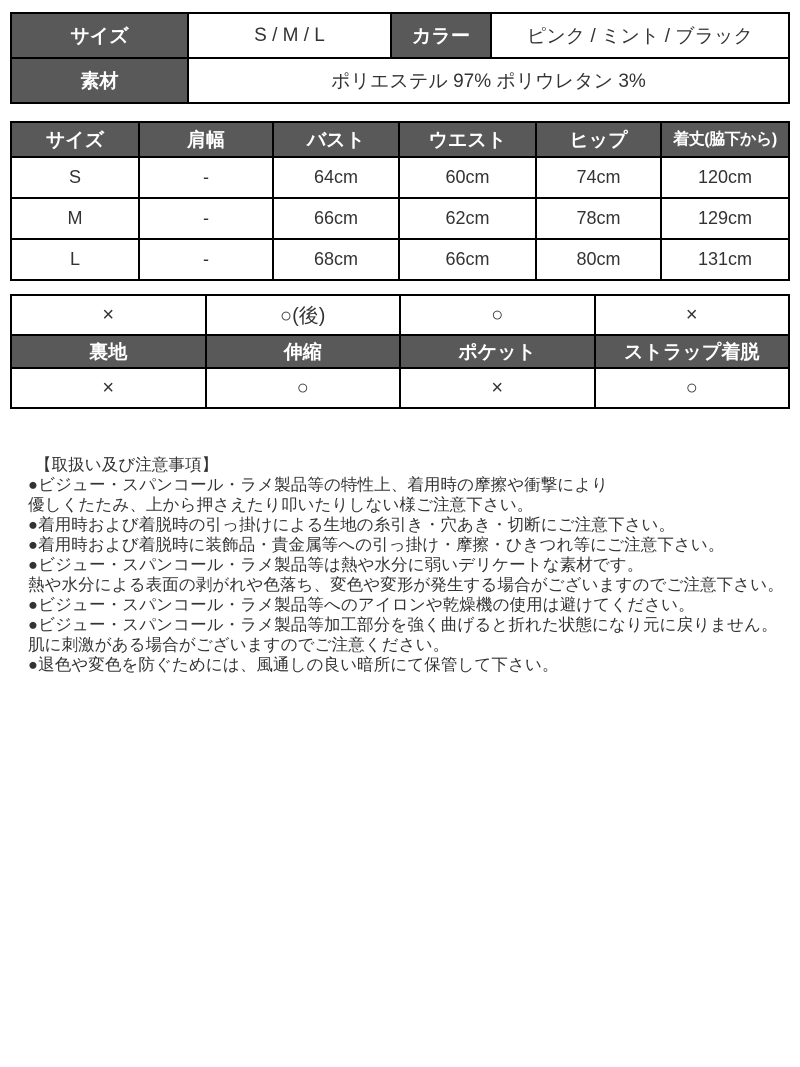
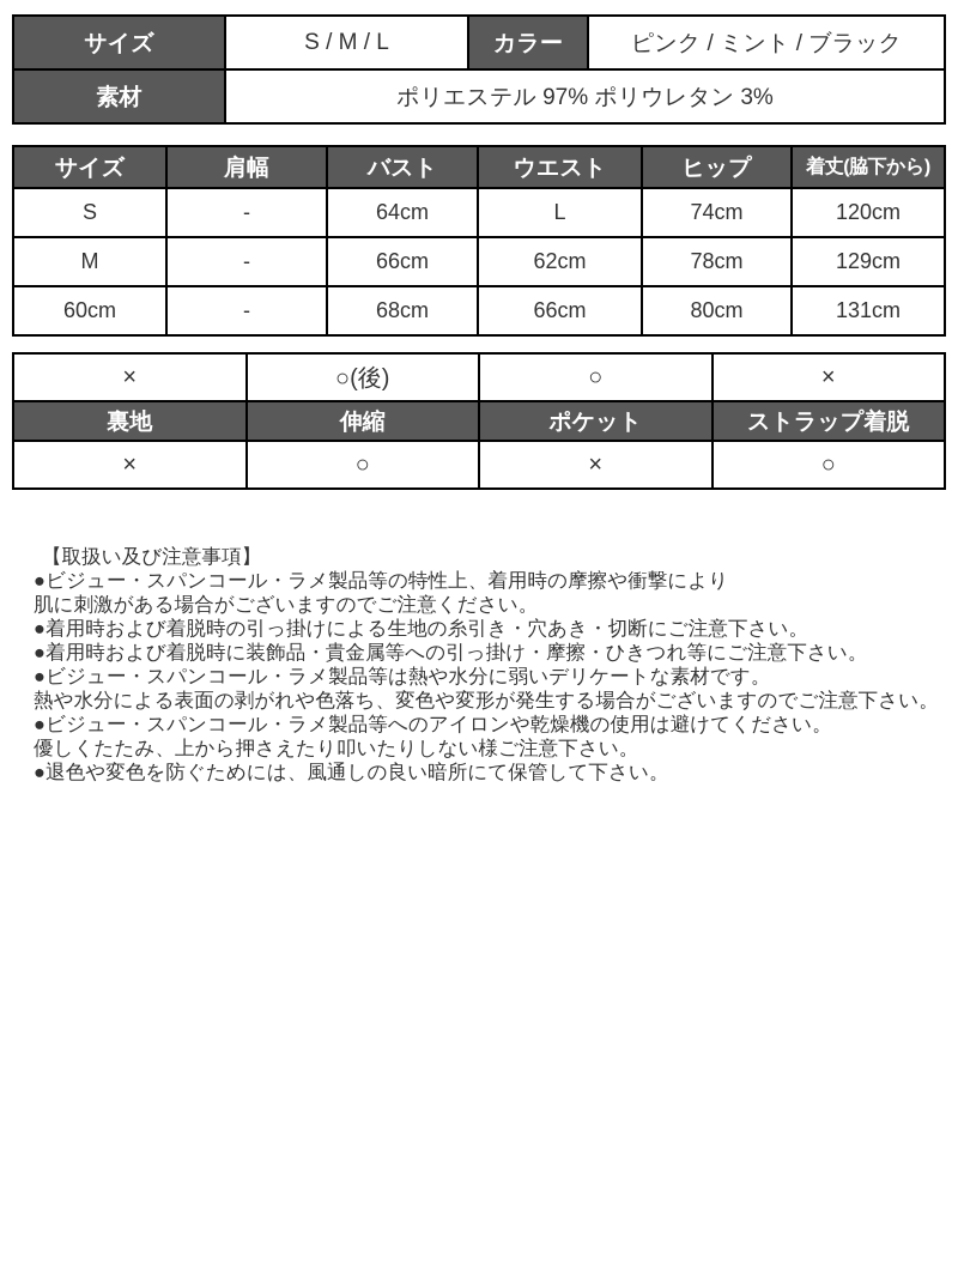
  サイズ	S / M / L	カラー	ピンク / ミント / ブラック
  素材	ポリエステル 97% ポリウレタン 3%
  サイズ	肩幅	バスト	ウエスト	ヒップ	着丈(脇下から)
- S	-	64cm	60cm	74cm	120cm
+ S	-	64cm	L	74cm	120cm
  M	-	66cm	62cm	78cm	129cm
- L	-	68cm	66cm	80cm	131cm
+ 60cm	-	68cm	66cm	80cm	131cm
  ×	○(後)	○	×
  裏地	伸縮	ポケット	ストラップ着脱
  ×	○	×	○
  【取扱い及び注意事項】
  ●ビジュー・スパンコール・ラメ製品等の特性上、着用時の摩擦や衝撃により
- 優しくたたみ、上から押さえたり叩いたりしない様ご注意下さい。
+ 肌に刺激がある場合がございますのでご注意ください。
  ●着用時および着脱時の引っ掛けによる生地の糸引き・穴あき・切断にご注意下さい。
  ●着用時および着脱時に装飾品・貴金属等への引っ掛け・摩擦・ひきつれ等にご注意下さい。
  ●ビジュー・スパンコール・ラメ製品等は熱や水分に弱いデリケートな素材です。
  熱や水分による表面の剥がれや色落ち、変色や変形が発生する場合がございますのでご注意下さい。
  ●ビジュー・スパンコール・ラメ製品等へのアイロンや乾燥機の使用は避けてください。
- ●ビジュー・スパンコール・ラメ製品等加工部分を強く曲げると折れた状態になり元に戻りません。
- 肌に刺激がある場合がございますのでご注意ください。
+ 優しくたたみ、上から押さえたり叩いたりしない様ご注意下さい。
  ●退色や変色を防ぐためには、風通しの良い暗所にて保管して下さい。
